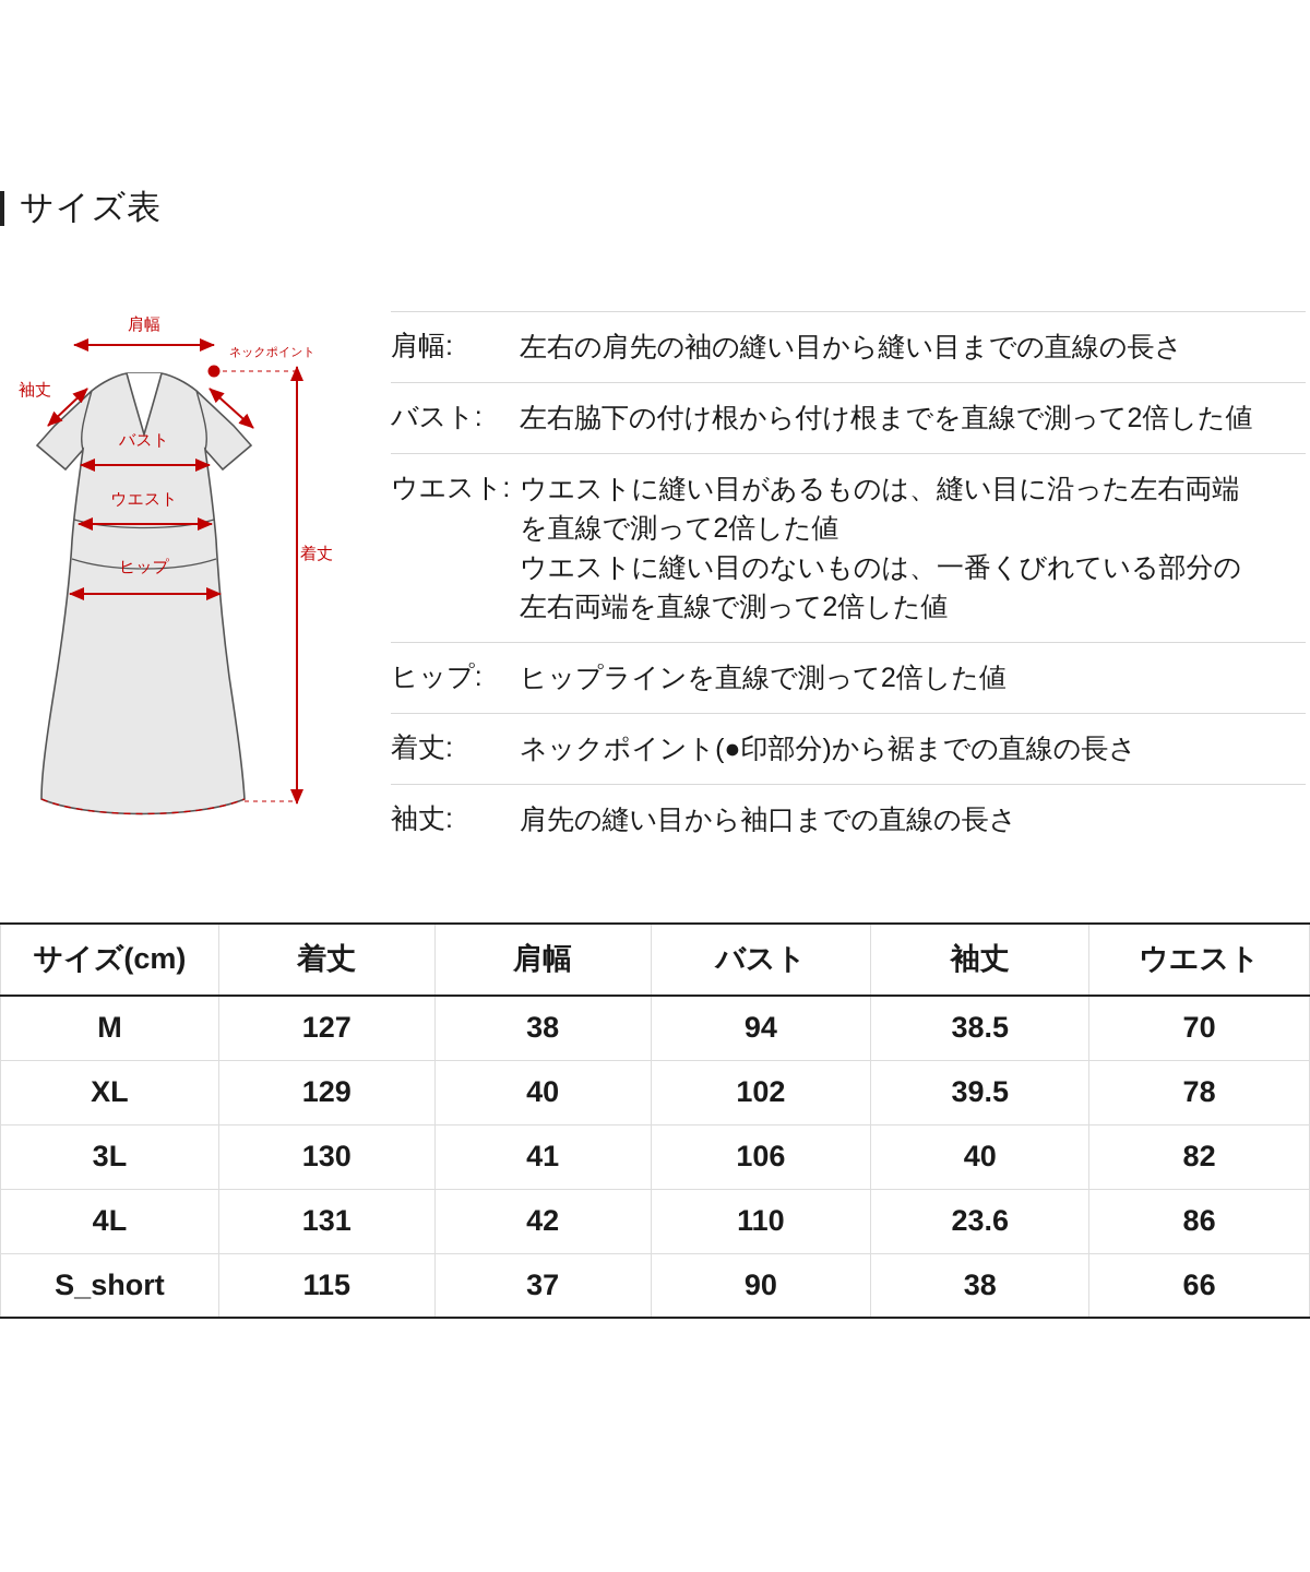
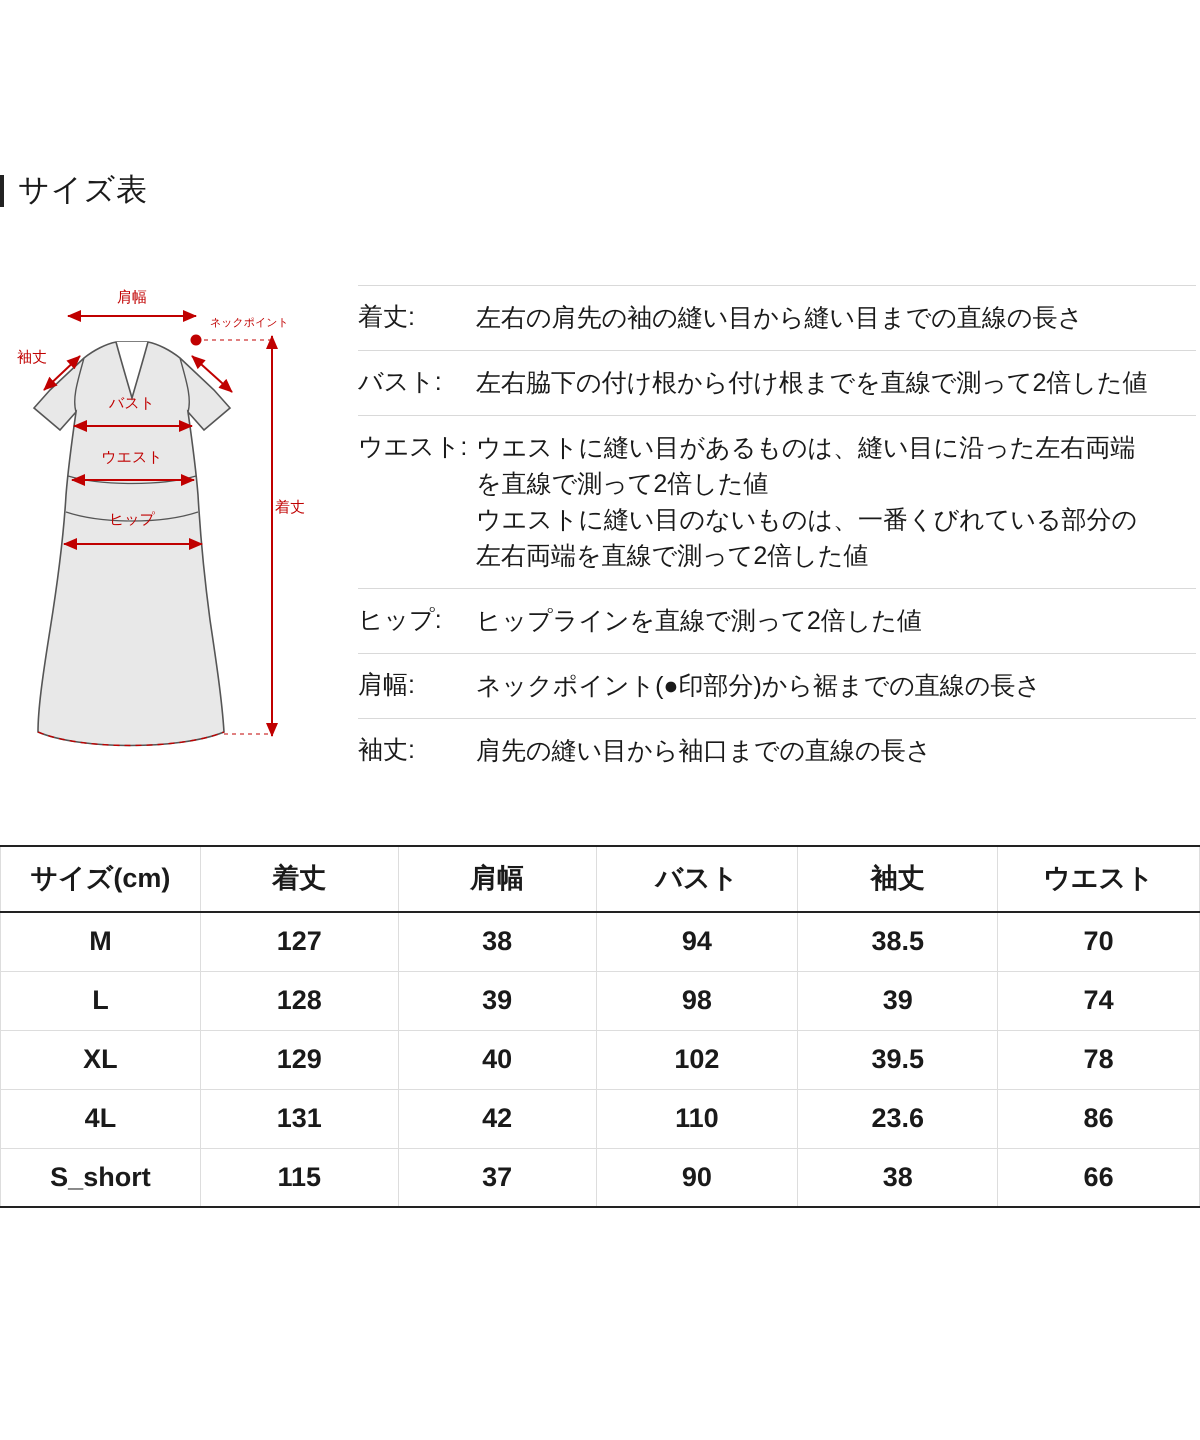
  サイズ表
  肩幅
  ネックポイント
  袖丈
  バスト
  ウエスト
  ヒップ
  着丈
- 肩幅:
+ 着丈:
  左右の肩先の袖の縫い目から縫い目までの直線の長さ
  バスト:
  左右脇下の付け根から付け根までを直線で測って2倍した値
  ウエスト:
  ウエストに縫い目があるものは、縫い目に沿った左右両端
  を直線で測って2倍した値
  ウエストに縫い目のないものは、一番くびれている部分の
  左右両端を直線で測って2倍した値
  ヒップ:
  ヒップラインを直線で測って2倍した値
- 着丈:
+ 肩幅:
  ネックポイント(●印部分)から裾までの直線の長さ
  袖丈:
  肩先の縫い目から袖口までの直線の長さ
  サイズ(cm)	着丈	肩幅	バスト	袖丈	ウエスト
  M	127	38	94	38.5	70
+ L	128	39	98	39	74
  XL	129	40	102	39.5	78
- 3L	130	41	106	40	82
  4L	131	42	110	23.6	86
  S_short	115	37	90	38	66
